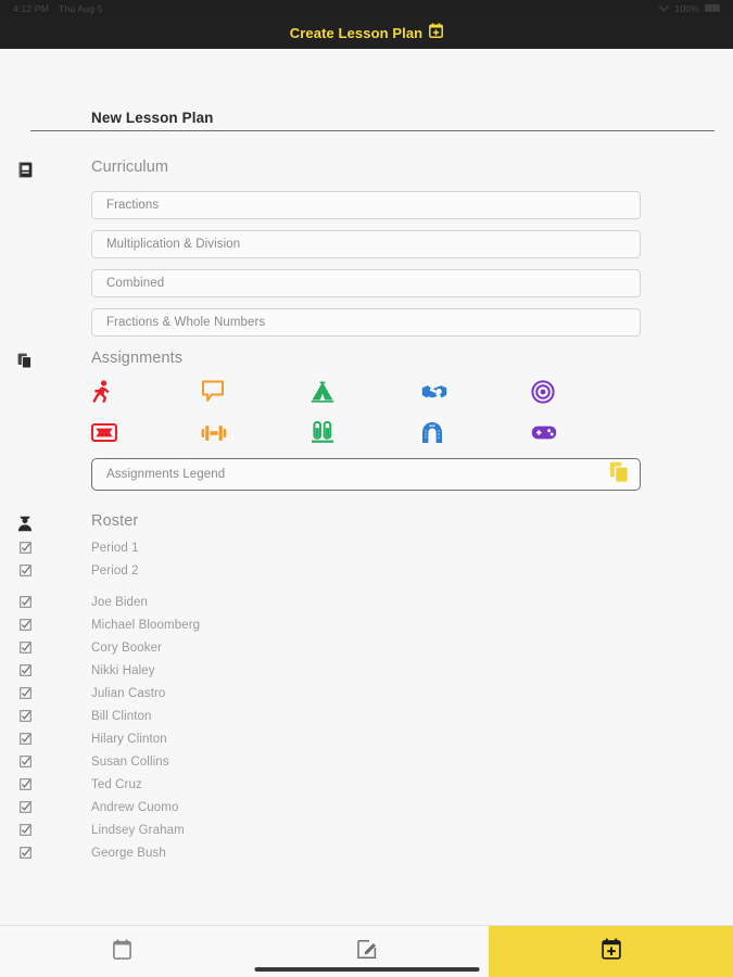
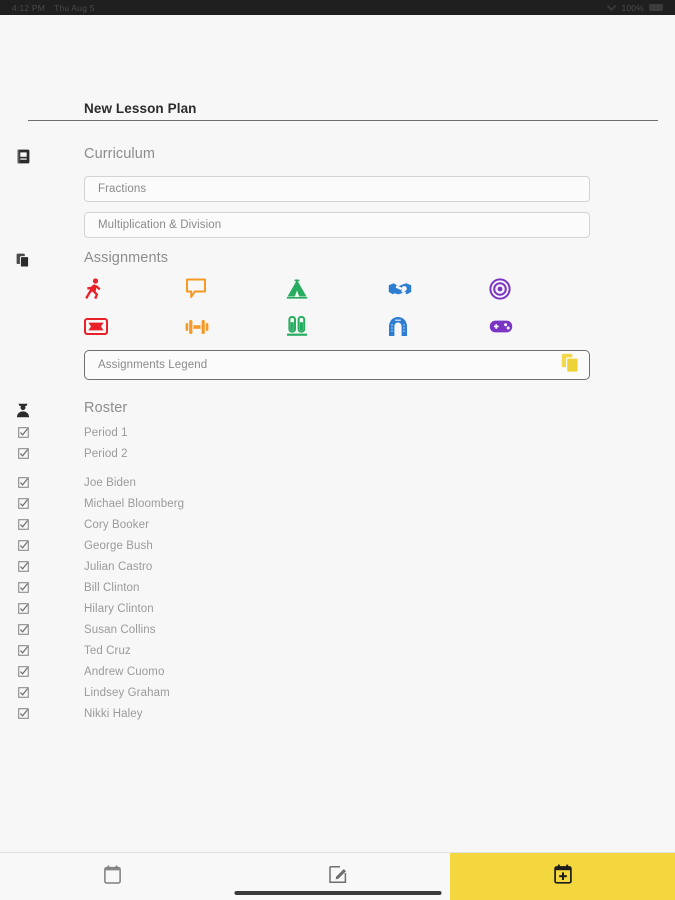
  4:12 PM
  Thu Aug 5
  100%
- Create Lesson Plan
  New Lesson Plan
  Curriculum
  Fractions
  Multiplication & Division
- Combined
- Fractions & Whole Numbers
  Assignments
  Assignments Legend
  Roster
  Period 1
  Period 2
  Joe Biden
  Michael Bloomberg
  Cory Booker
- Nikki Haley
+ George Bush
  Julian Castro
  Bill Clinton
  Hilary Clinton
  Susan Collins
  Ted Cruz
  Andrew Cuomo
  Lindsey Graham
- George Bush
+ Nikki Haley
